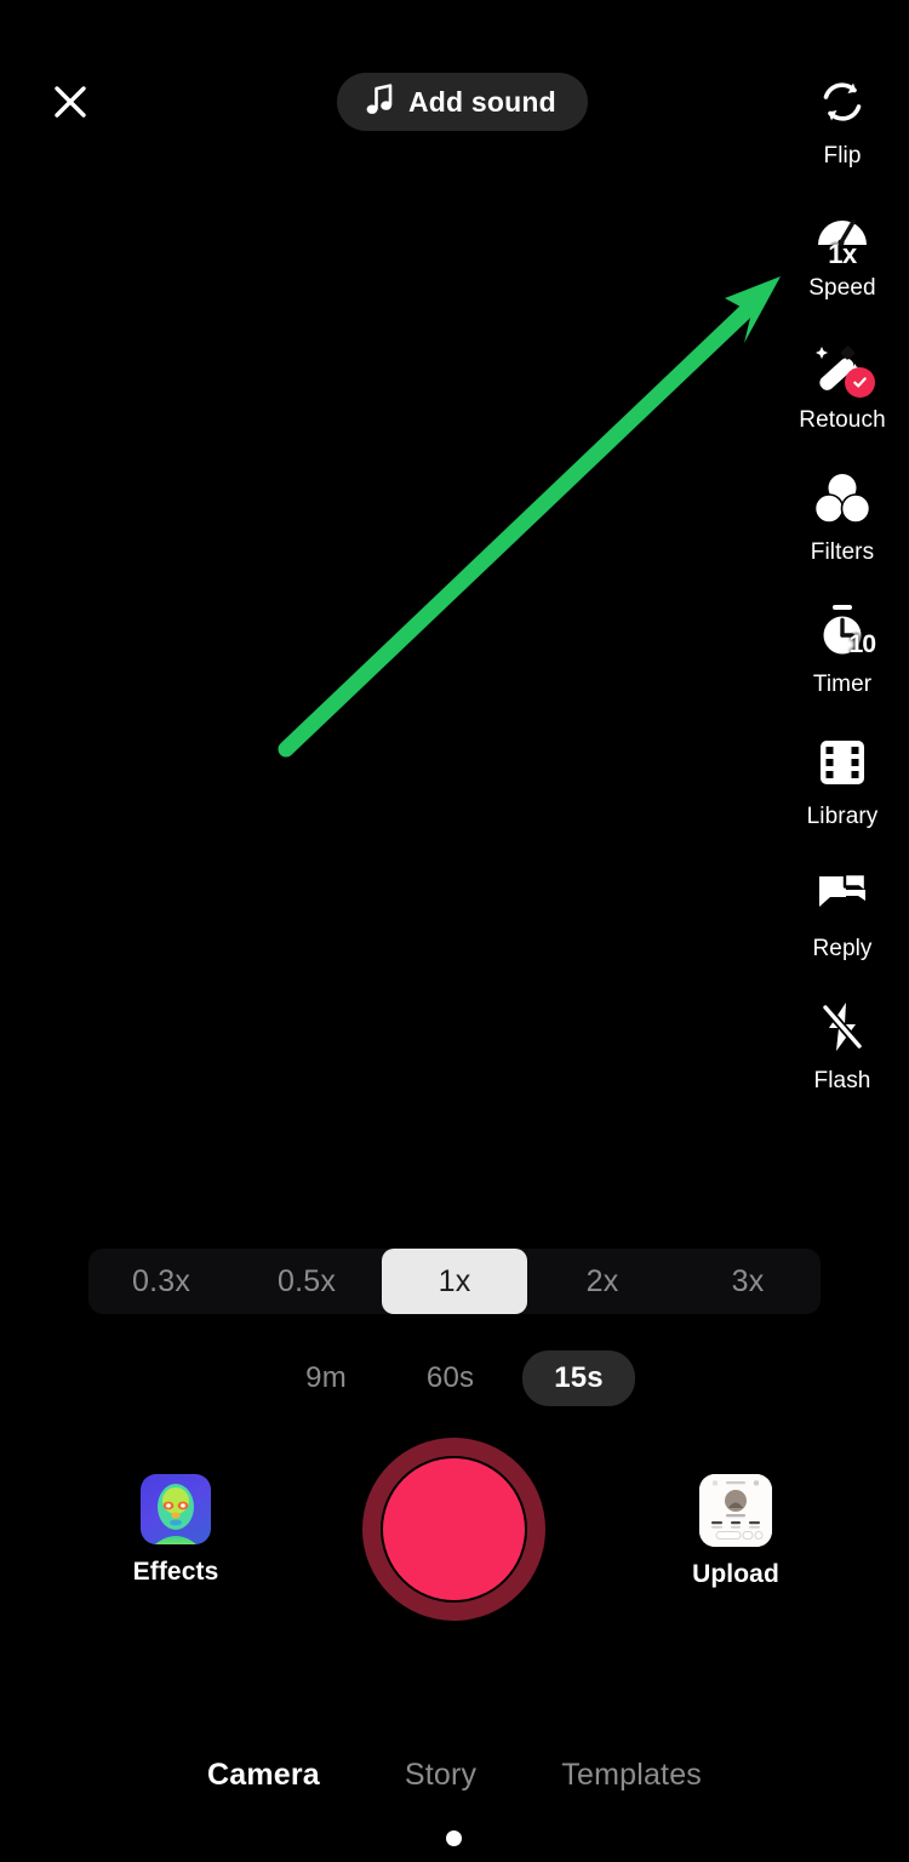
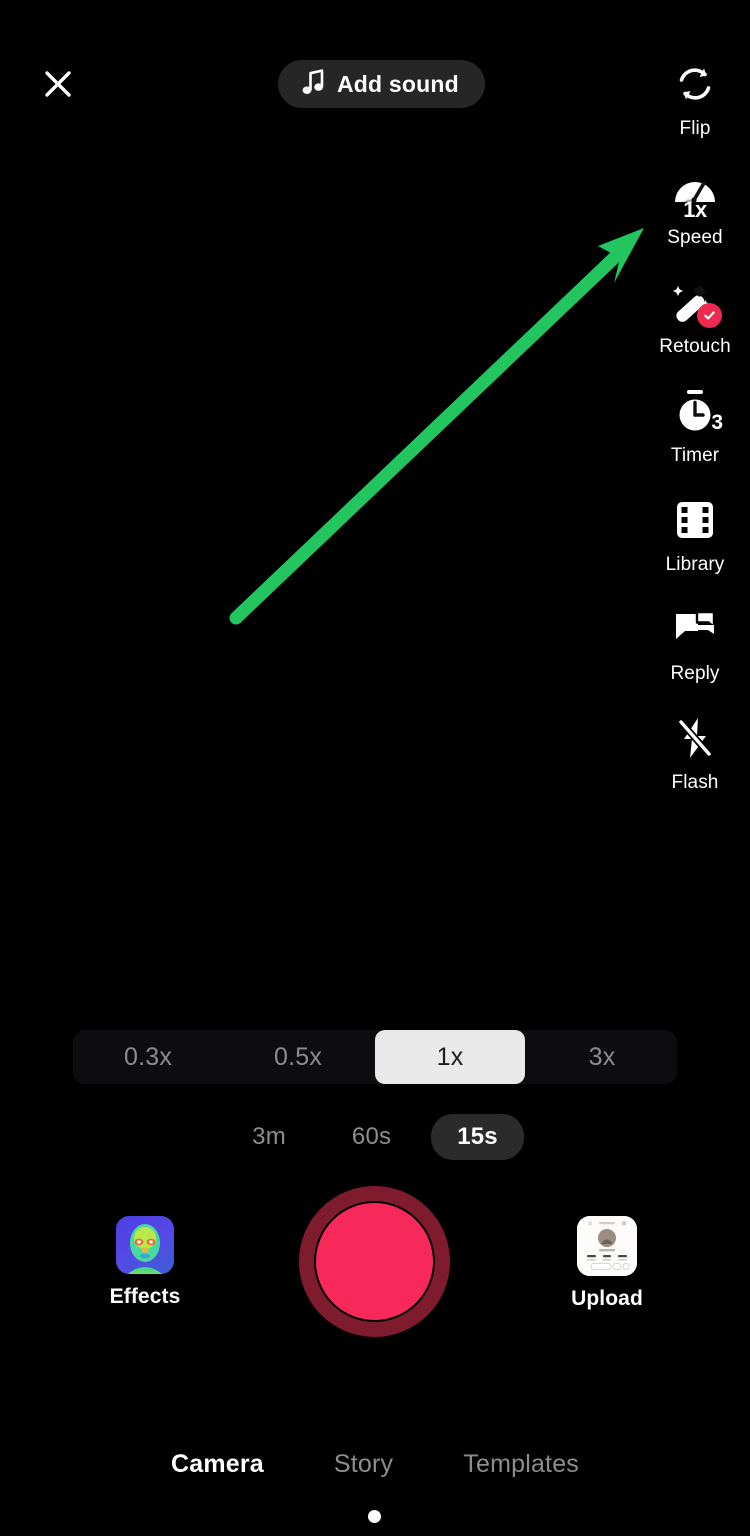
  Add sound
  Flip
  1x
  Speed
  Retouch
- Filters
- 10
+ 3
  Timer
  Library
  Reply
  Flash
  0.3x
  0.5x
  1x
- 2x
  3x
- 9m
+ 3m
  60s
  15s
  Effects
  Upload
  Camera
  Story
  Templates
